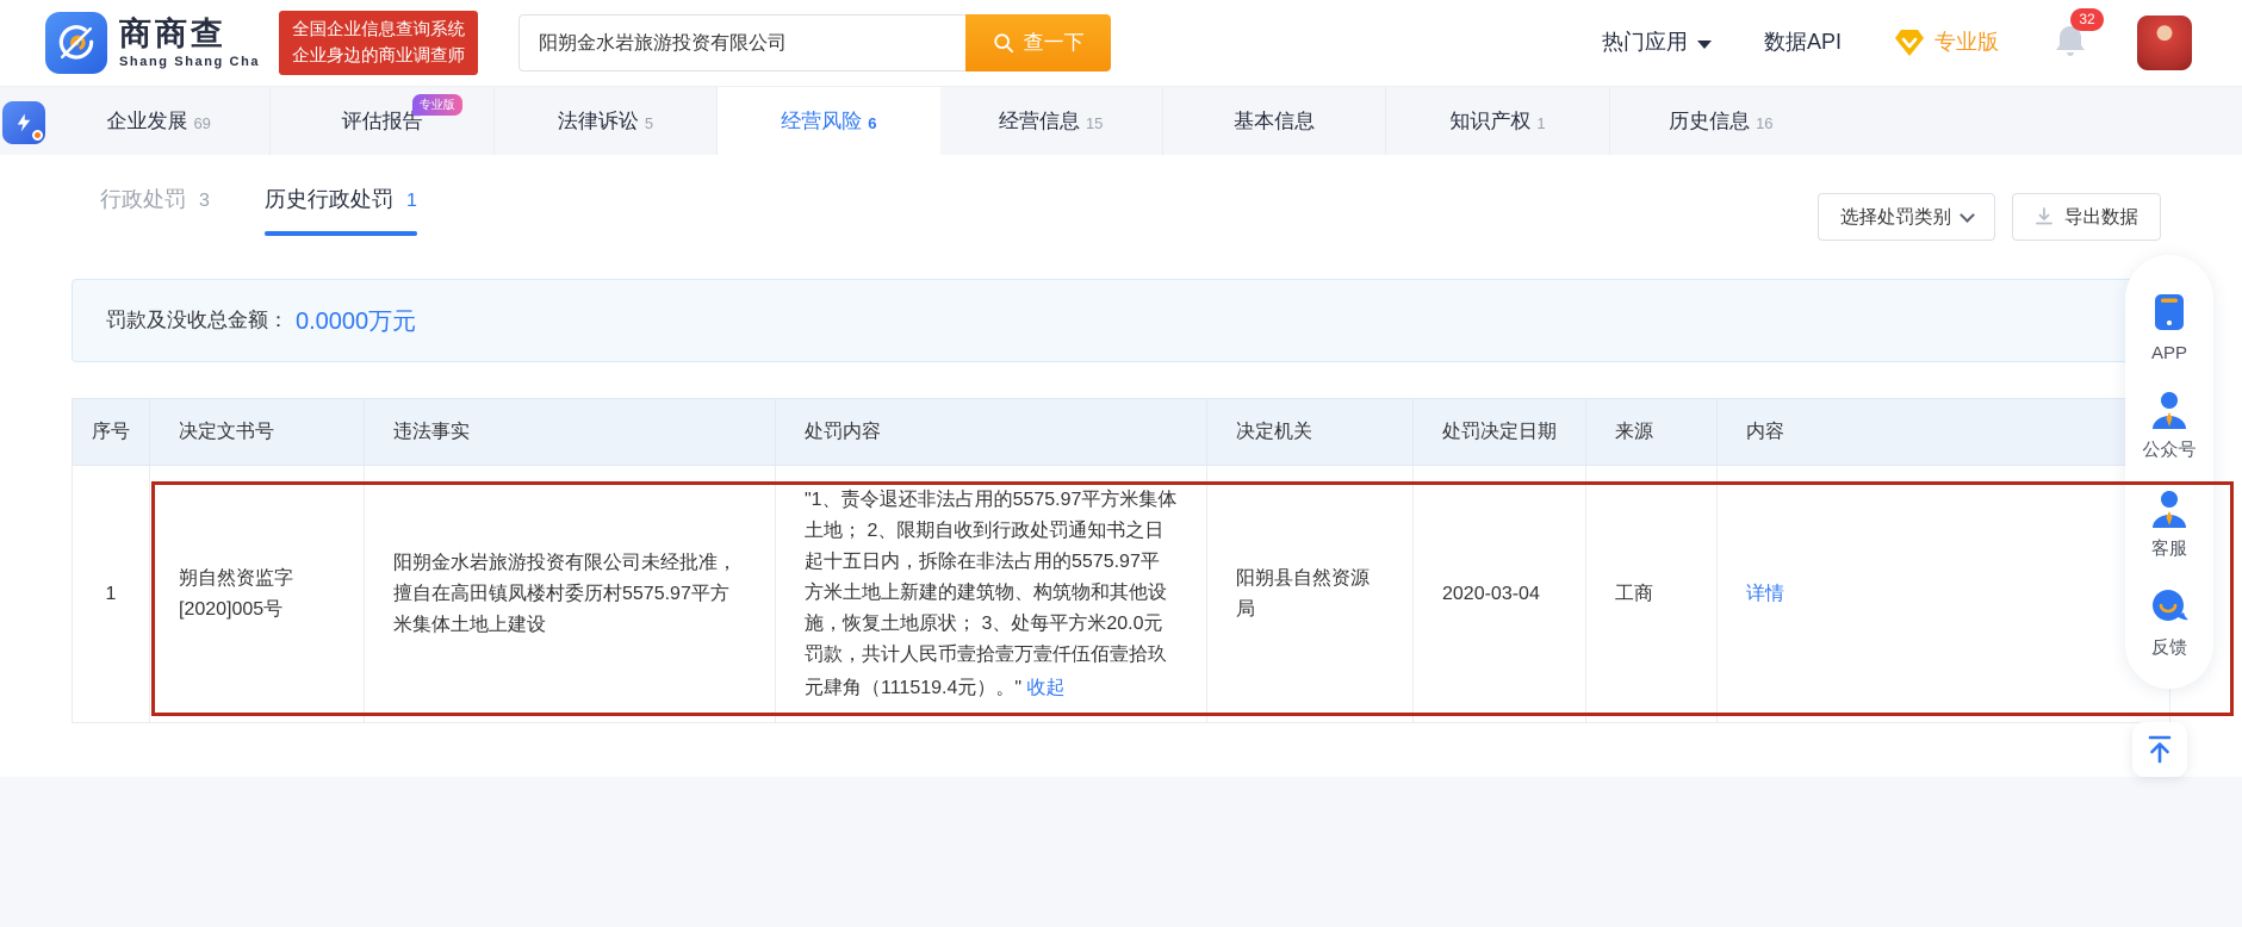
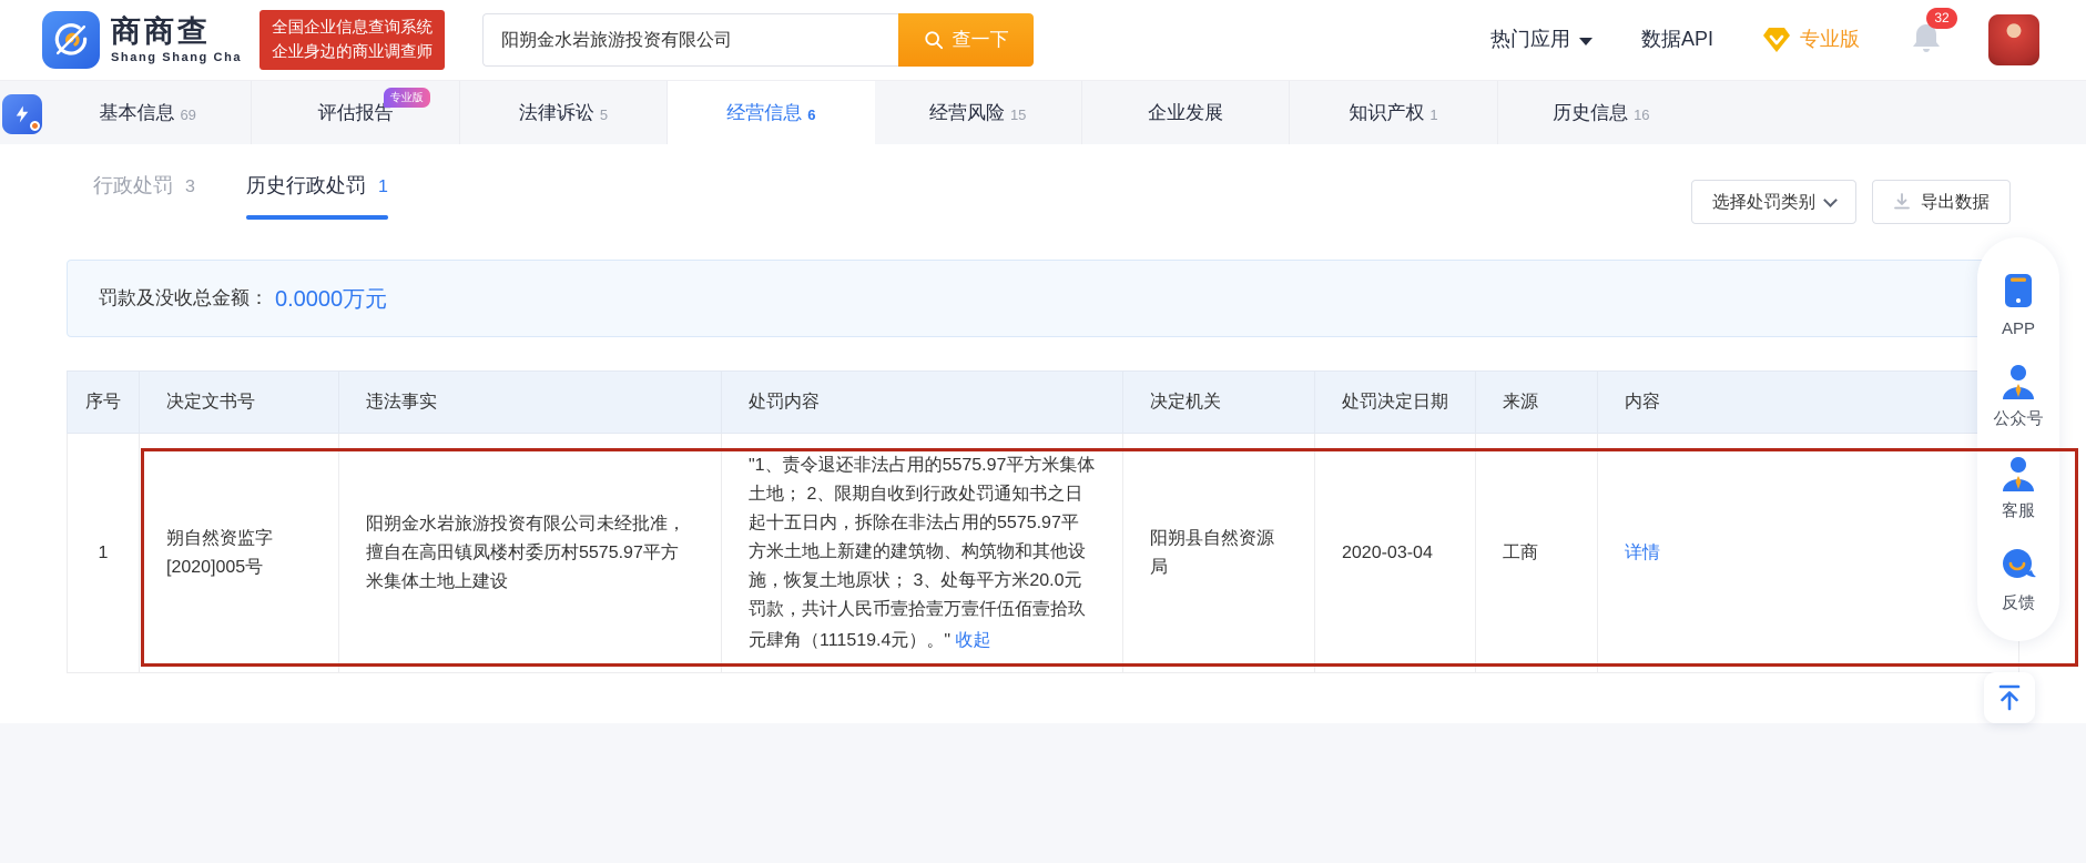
  商商查
  Shang Shang Cha
  全国企业信息查询系统
  企业身边的商业调查师
  阳朔金水岩旅游投资有限公司
  查一下
  热门应用
  数据API
  专业版
  32
- 企业发展
+ 基本信息
  69
  评估报告
  专业版
  法律诉讼
  5
- 经营风险
+ 经营信息
  6
- 经营信息
+ 经营风险
  15
- 基本信息
+ 企业发展
  知识产权
  1
  历史信息
  16
  行政处罚 3
  历史行政处罚 1
  选择处罚类别
  导出数据
  罚款及没收总金额：
  0.0000万元
  序号	决定文书号	违法事实	处罚内容	决定机关	处罚决定日期	来源	内容
  1	朔自然资监字[2020]005号	阳朔金水岩旅游投资有限公司未经批准，擅自在高田镇凤楼村委历村5575.97平方米集体土地上建设	"1、责令退还非法占用的5575.97平方米集体土地； 2、限期自收到行政处罚通知书之日起十五日内，拆除在非法占用的5575.97平方米土地上新建的建筑物、构筑物和其他设施，恢复土地原状； 3、处每平方米20.0元罚款，共计人民币壹拾壹万壹仟伍佰壹拾玖元肆角（111519.4元）。" 收起	阳朔县自然资源局	2020-03-04	工商	详情
  APP
  公众号
  客服
  反馈
